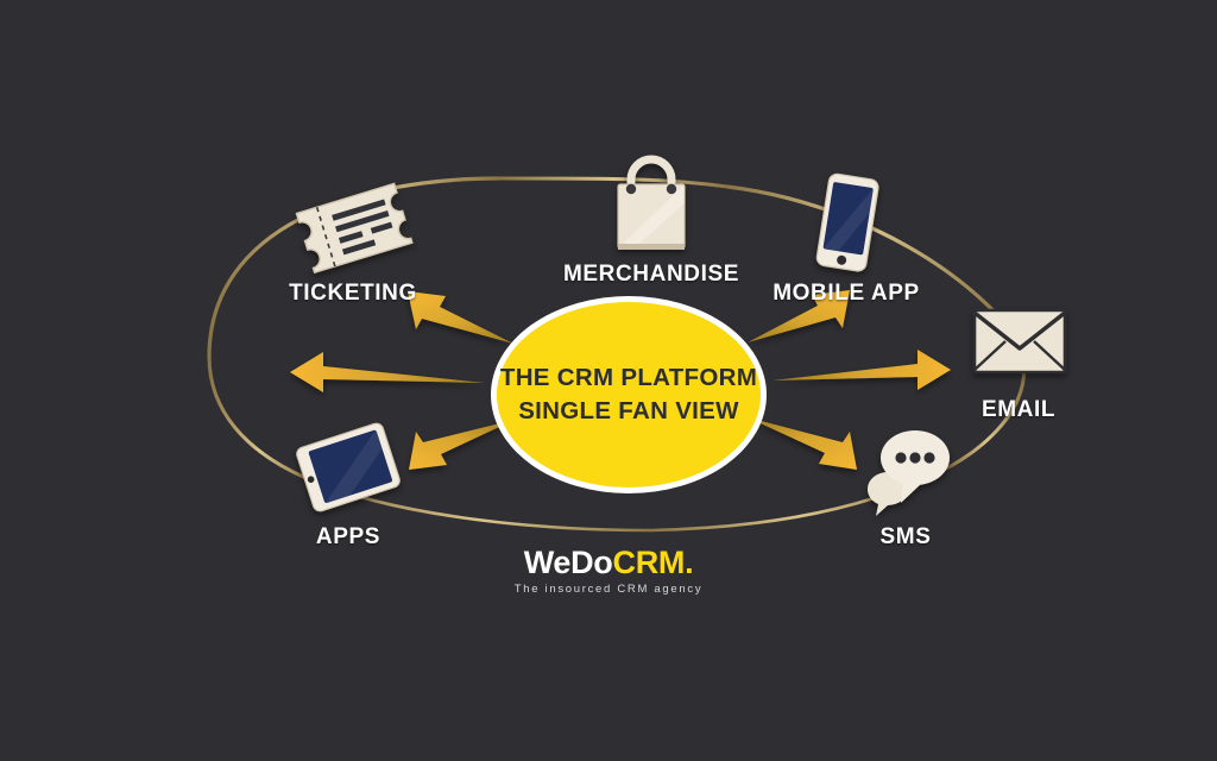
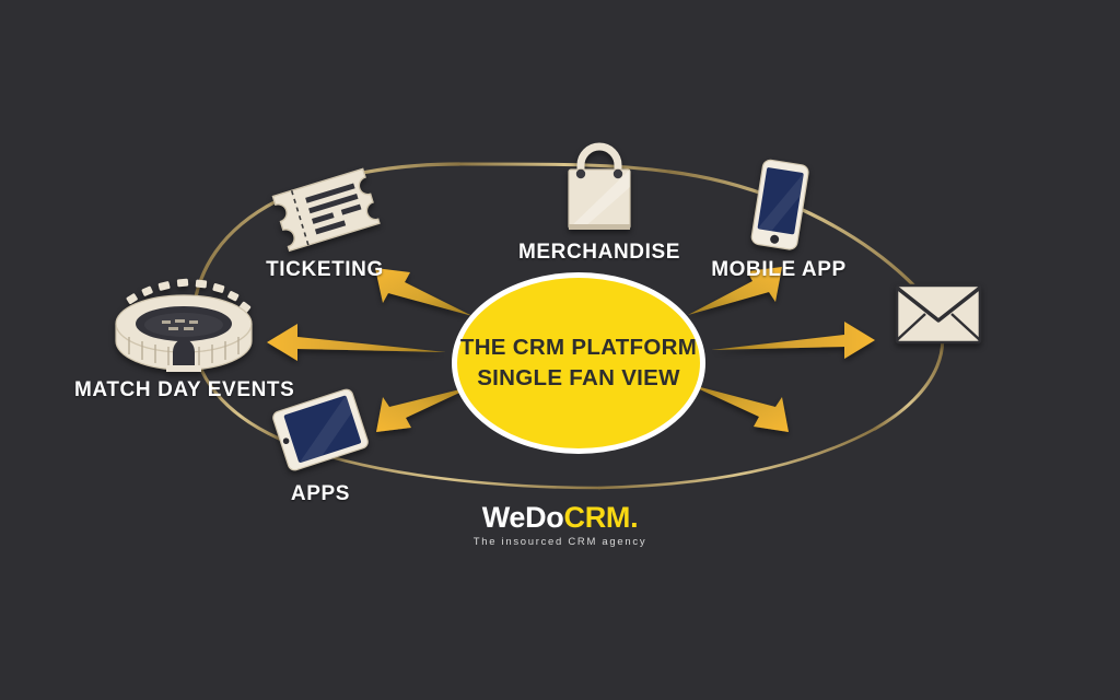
  THE CRM PLATFORM
  SINGLE FAN VIEW
  TICKETING
  MERCHANDISE
  MOBILE APP
- EMAIL
- SMS
  APPS
+ MATCH DAY EVENTS
  WeDoCRM.
  The insourced CRM agency
